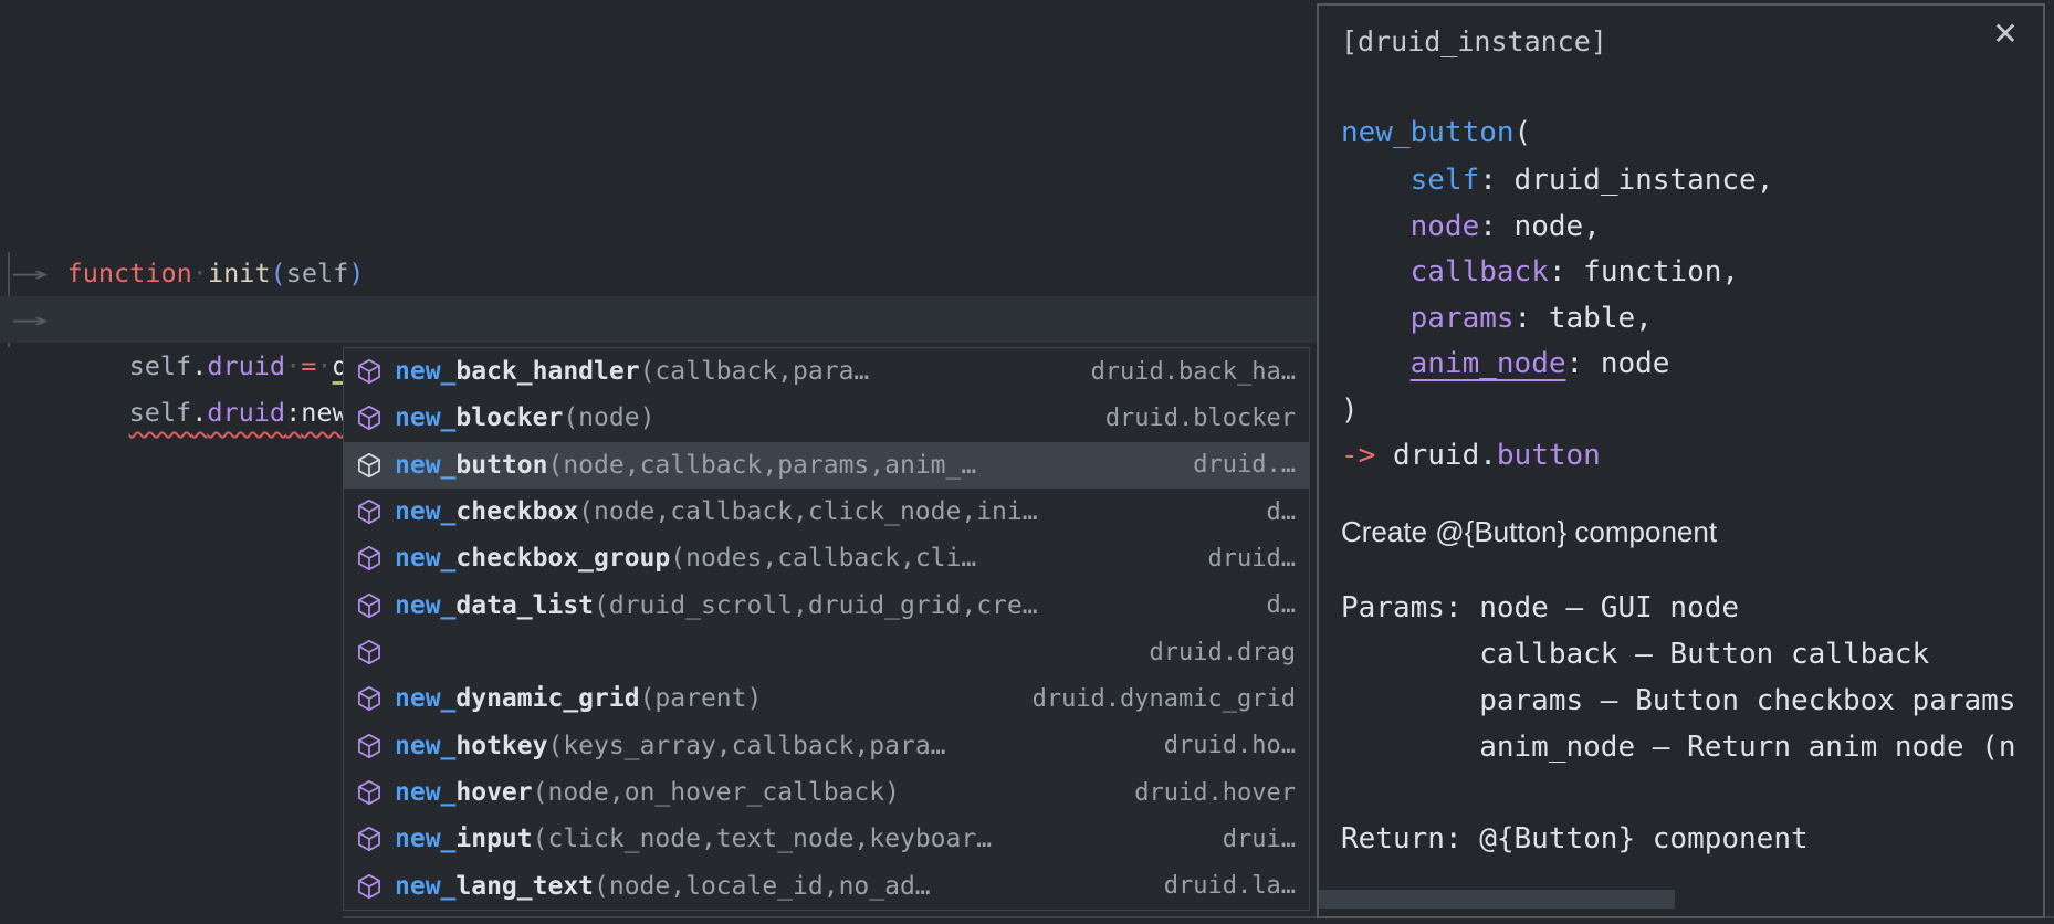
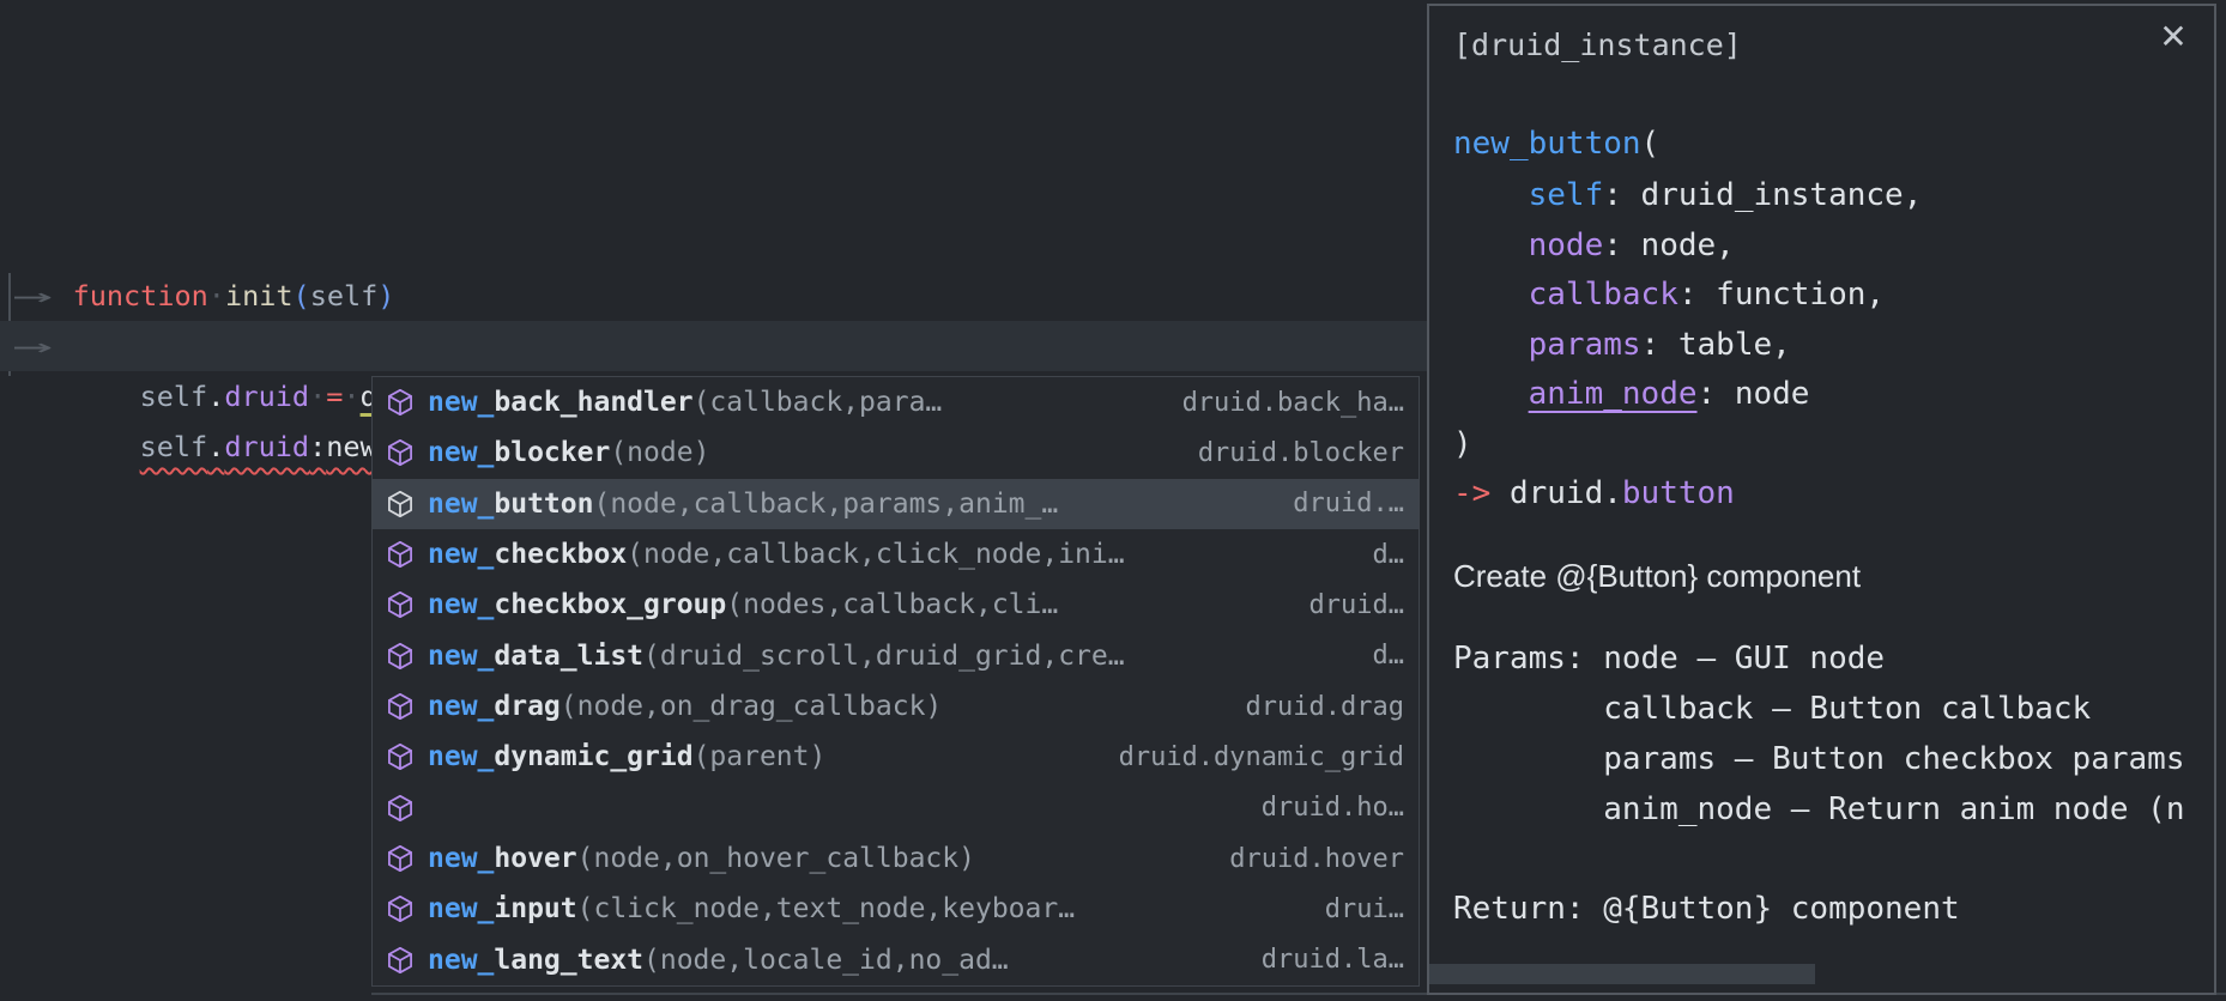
  function·init(self)
  →
  →
  self.druid:new
  new_back_handler(callback,para…
  druid.back_ha…
  new_blocker(node)
  druid.blocker
  new_button(node,callback,params,anim_…
  druid.…
  new_checkbox(node,callback,click_node,ini…
  d…
  new_checkbox_group(nodes,callback,cli…
  druid…
  new_data_list(druid_scroll,druid_grid,cre…
  d…
+ new_drag(node,on_drag_callback)
  druid.drag
  new_dynamic_grid(parent)
  druid.dynamic_grid
- new_hotkey(keys_array,callback,para…
  druid.ho…
  new_hover(node,on_hover_callback)
  druid.hover
  new_input(click_node,text_node,keyboar…
  drui…
  new_lang_text(node,locale_id,no_ad…
  druid.la…
  [druid_instance]
  ✕
  new_button(
  self: druid_instance,
  node: node,
  callback: function,
  params: table,
  anim_node: node
  )
  -> druid.button
  Create @{Button} component
  Params: node — GUI node
  callback — Button callback
  params — Button checkbox params
  anim_node — Return anim node (n
  Return: @{Button} component
